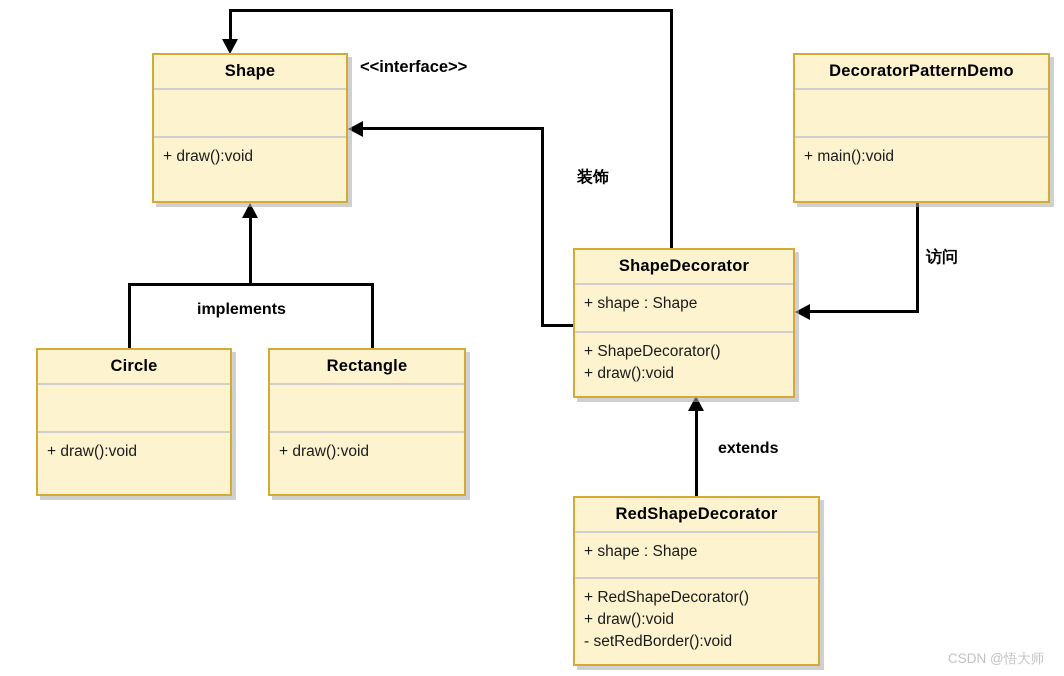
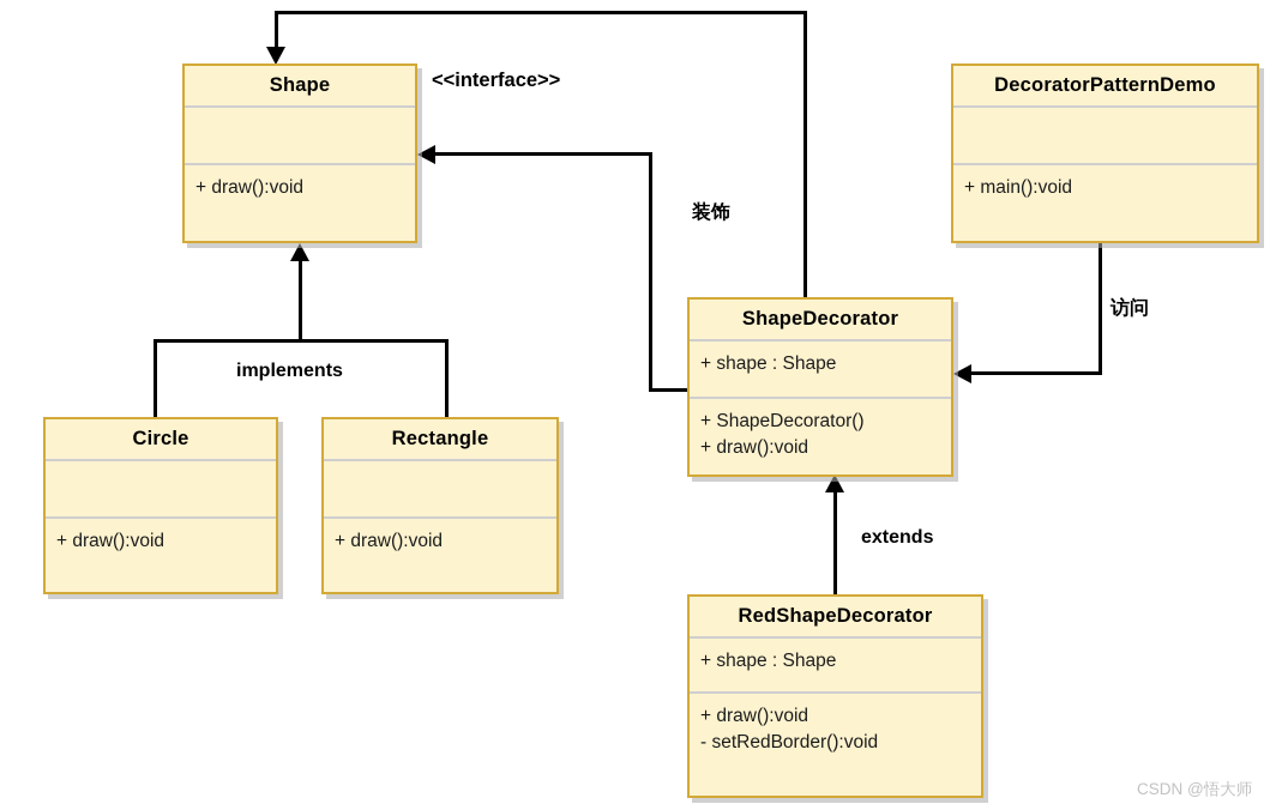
  装饰
  implements
  extends
  访问
  Shape
  + draw():void
  <<interface>>
  DecoratorPatternDemo
  + main():void
  ShapeDecorator
  + shape : Shape
  + ShapeDecorator()
  + draw():void
  Circle
  + draw():void
  Rectangle
  + draw():void
  RedShapeDecorator
  + shape : Shape
- + RedShapeDecorator()
  + draw():void
  - setRedBorder():void
  CSDN @悟大师
